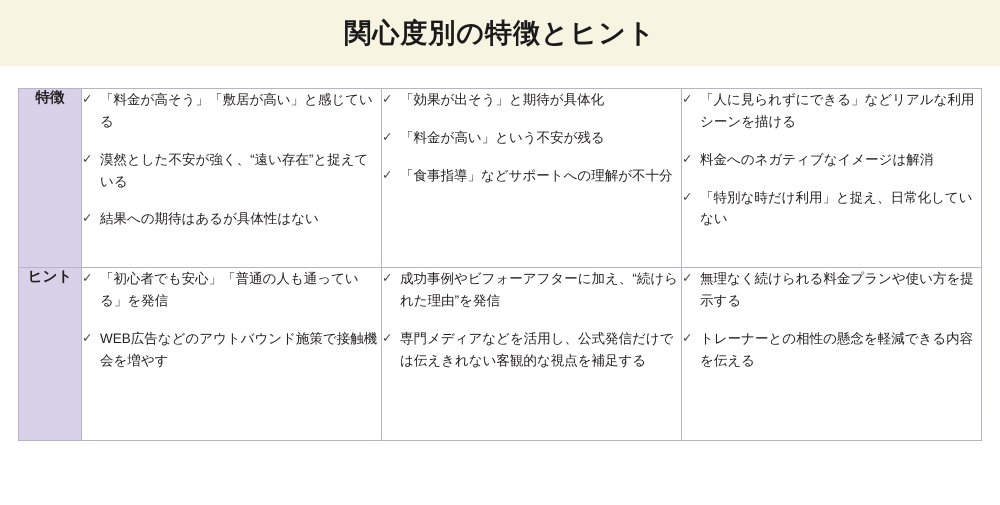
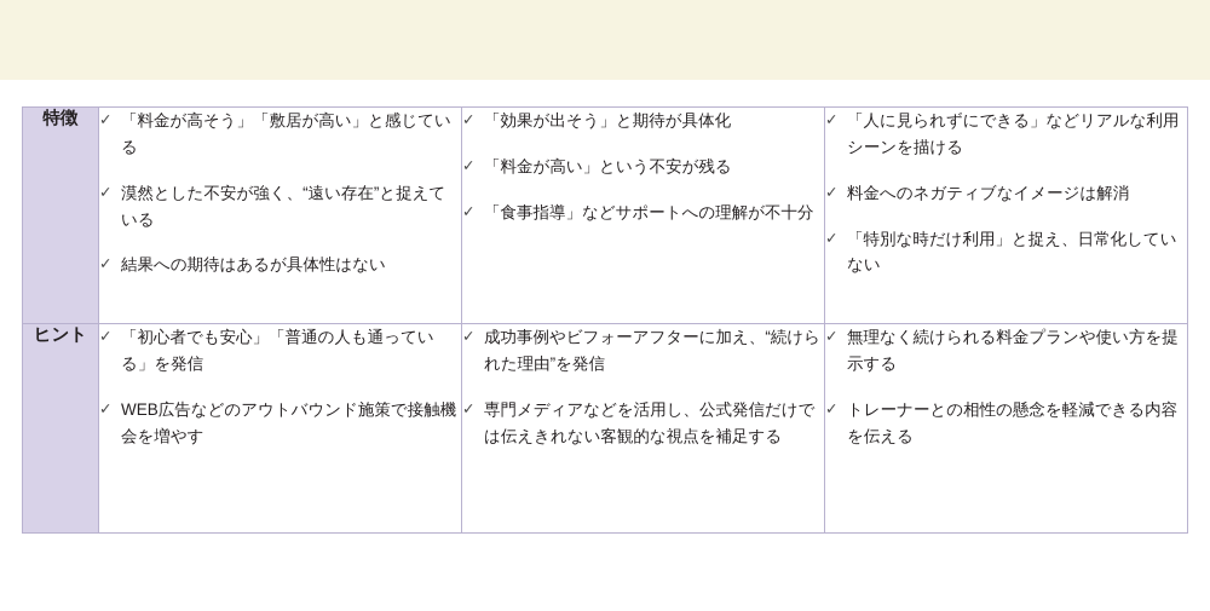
- 関心度別の特徴とヒント
  特徴	✓ 「料金が高そう」「敷居が高い」と感じている ✓ 漠然とした不安が強く、“遠い存在”と捉えている ✓ 結果への期待はあるが具体性はない	✓ 「効果が出そう」と期待が具体化 ✓ 「料金が高い」という不安が残る ✓ 「食事指導」などサポートへの理解が不十分	✓ 「人に見られずにできる」などリアルな利用シーンを描ける ✓ 料金へのネガティブなイメージは解消 ✓ 「特別な時だけ利用」と捉え、日常化していない
  ヒント	✓ 「初心者でも安心」「普通の人も通っている」を発信 ✓ WEB広告などのアウトバウンド施策で接触機会を増やす	✓ 成功事例やビフォーアフターに加え、“続けられた理由”を発信 ✓ 専門メディアなどを活用し、公式発信だけでは伝えきれない客観的な視点を補足する	✓ 無理なく続けられる料金プランや使い方を提示する ✓ トレーナーとの相性の懸念を軽減できる内容を伝える
